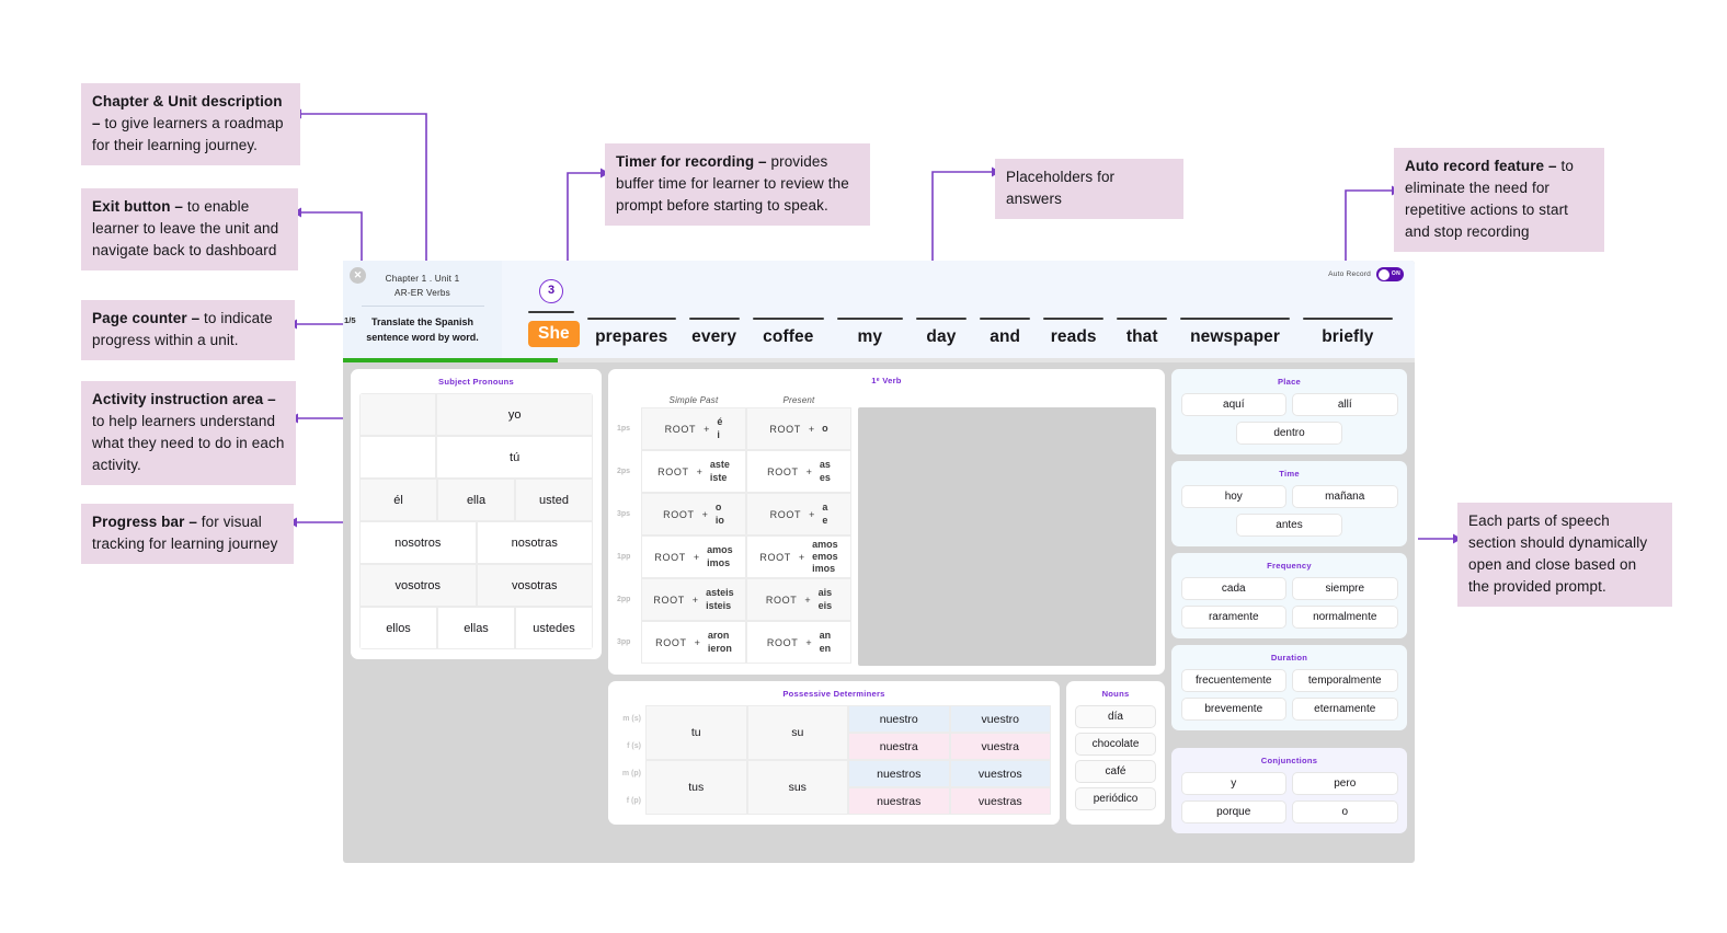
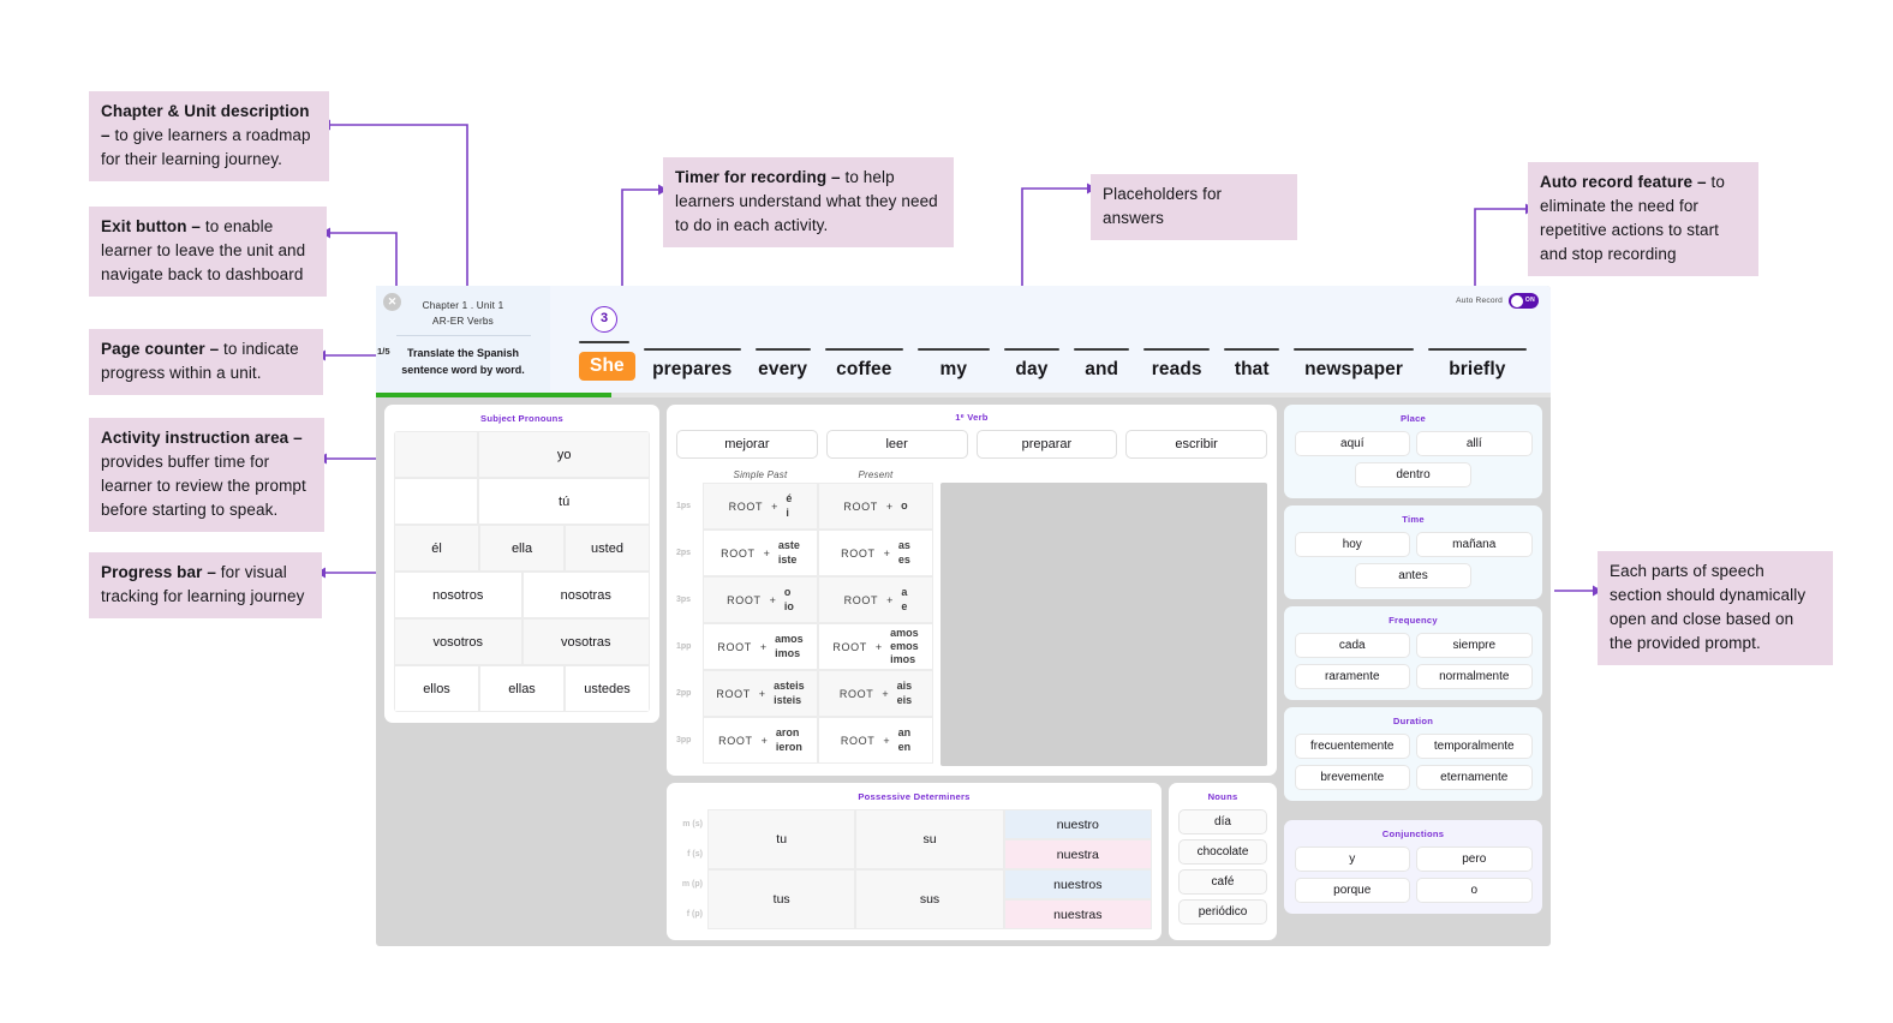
  Chapter & Unit description – to give learners a roadmap for their learning journey.
  Exit button – to enable learner to leave the unit and navigate back to dashboard
  Page counter – to indicate progress within a unit.
- Activity instruction area – to help learners understand what they need to do in each activity.
+ Activity instruction area – provides buffer time for learner to review the prompt before starting to speak.
  Progress bar – for visual tracking for learning journey
- Timer for recording – provides buffer time for learner to review the prompt before starting to speak.
+ Timer for recording – to help learners understand what they need to do in each activity.
  Placeholders for answers
  Auto record feature – to eliminate the need for repetitive actions to start and stop recording
  Each parts of speech section should dynamically open and close based on the provided prompt.
  ✕
  Chapter 1 . Unit 1
  AR-ER Verbs
  1/5
  Translate the Spanish sentence word by word.
  3
  She
  prepares
  every
  coffee
  my
  day
  and
  reads
  that
  newspaper
  briefly
  Subject Pronouns
  yo
  tú
  él
  ella
  usted
  nosotros
  nosotras
  vosotros
  vosotras
  ellos
  ellas
  ustedes
  1ᵉ Verb
+ mejorar
+ leer
+ preparar
+ escribir
  Simple Past
  Present
  ROOT
  +
  é
  i
  ROOT
  +
  aste
  iste
  ROOT
  +
  o
  io
  ROOT
  +
  amos
  imos
  ROOT
  +
  asteis
  isteis
  ROOT
  +
  aron
  ieron
  ROOT
  +
  o
  ROOT
  +
  as
  es
  ROOT
  +
  a
  e
  ROOT
  +
  amos
  emos
  imos
  ROOT
  +
  ais
  eis
  ROOT
  +
  an
  en
  Possessive Determiners
  tu
  tus
  su
  sus
  nuestro
  nuestra
  nuestros
  nuestras
- vuestro
- vuestra
- vuestros
- vuestras
  Nouns
  día
  chocolate
  café
  periódico
  Place
  aquí
  allí
  dentro
  Time
  hoy
  mañana
  antes
  Frequency
  cada
  siempre
  raramente
  normalmente
  Duration
  frecuentemente
  temporalmente
  brevemente
  eternamente
  Conjunctions
  y
  pero
  porque
  o
